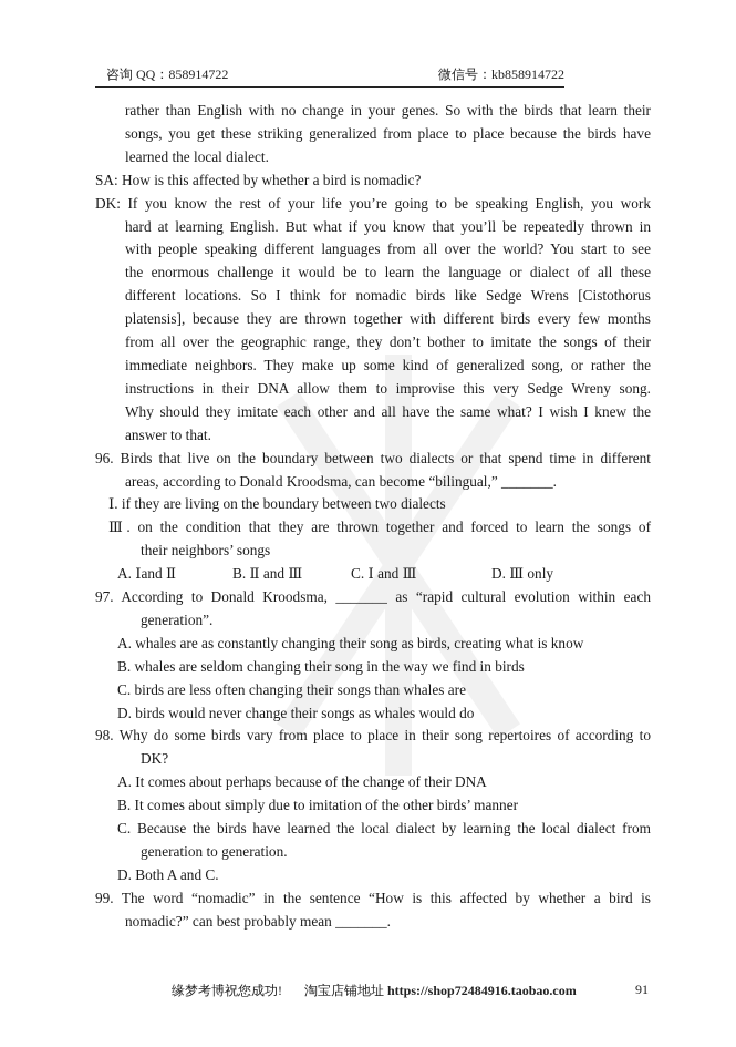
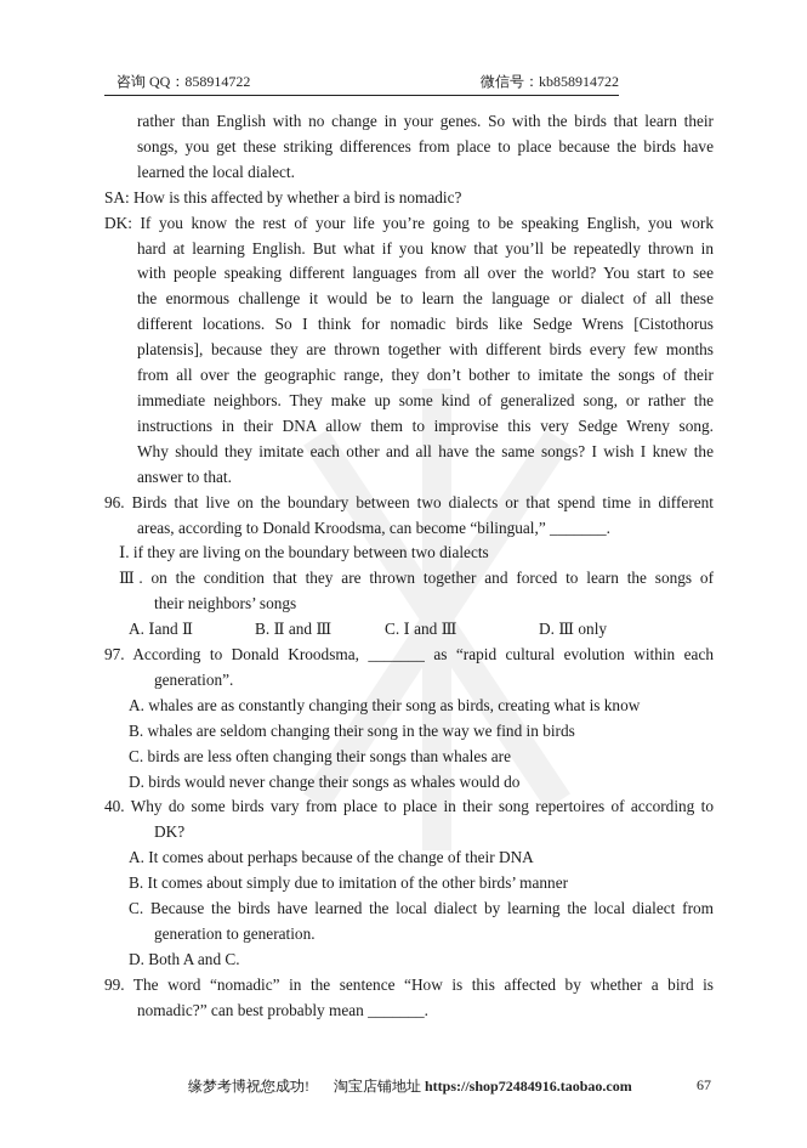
  咨询 QQ：858914722
  微信号：kb858914722
  rather than English with no change in your genes. So with the birds that learn their
- songs, you get these striking generalized from place to place because the birds have
+ songs, you get these striking differences from place to place because the birds have
  learned the local dialect.
  SA: How is this affected by whether a bird is nomadic?
  DK: If you know the rest of your life you’re going to be speaking English, you work
  hard at learning English. But what if you know that you’ll be repeatedly thrown in
  with people speaking different languages from all over the world? You start to see
  the enormous challenge it would be to learn the language or dialect of all these
  different locations. So I think for nomadic birds like Sedge Wrens [Cistothorus
  platensis], because they are thrown together with different birds every few months
  from all over the geographic range, they don’t bother to imitate the songs of their
  immediate neighbors. They make up some kind of generalized song, or rather the
  instructions in their DNA allow them to improvise this very Sedge Wreny song.
- Why should they imitate each other and all have the same what? I wish I knew the
+ Why should they imitate each other and all have the same songs? I wish I knew the
  answer to that.
  96. Birds that live on the boundary between two dialects or that spend time in different
  areas, according to Donald Kroodsma, can become “bilingual,” _______.
  Ⅰ. if they are living on the boundary between two dialects
  Ⅲ. on the condition that they are thrown together and forced to learn the songs of
  their neighbors’ songs
  A. Ⅰand Ⅱ
  B. Ⅱ and Ⅲ
  C. Ⅰ and Ⅲ
  D. Ⅲ only
  97. According to Donald Kroodsma, _______ as “rapid cultural evolution within each
  generation”.
  A. whales are as constantly changing their song as birds, creating what is know
  B. whales are seldom changing their song in the way we find in birds
  C. birds are less often changing their songs than whales are
  D. birds would never change their songs as whales would do
- 98. Why do some birds vary from place to place in their song repertoires of according to
+ 40. Why do some birds vary from place to place in their song repertoires of according to
  DK?
  A. It comes about perhaps because of the change of their DNA
  B. It comes about simply due to imitation of the other birds’ manner
  C. Because the birds have learned the local dialect by learning the local dialect from
  generation to generation.
  D. Both A and C.
  99. The word “nomadic” in the sentence “How is this affected by whether a bird is
  nomadic?” can best probably mean _______.
  缘梦考博祝您成功!
  淘宝店铺地址 https://shop72484916.taobao.com
- 91
+ 67
